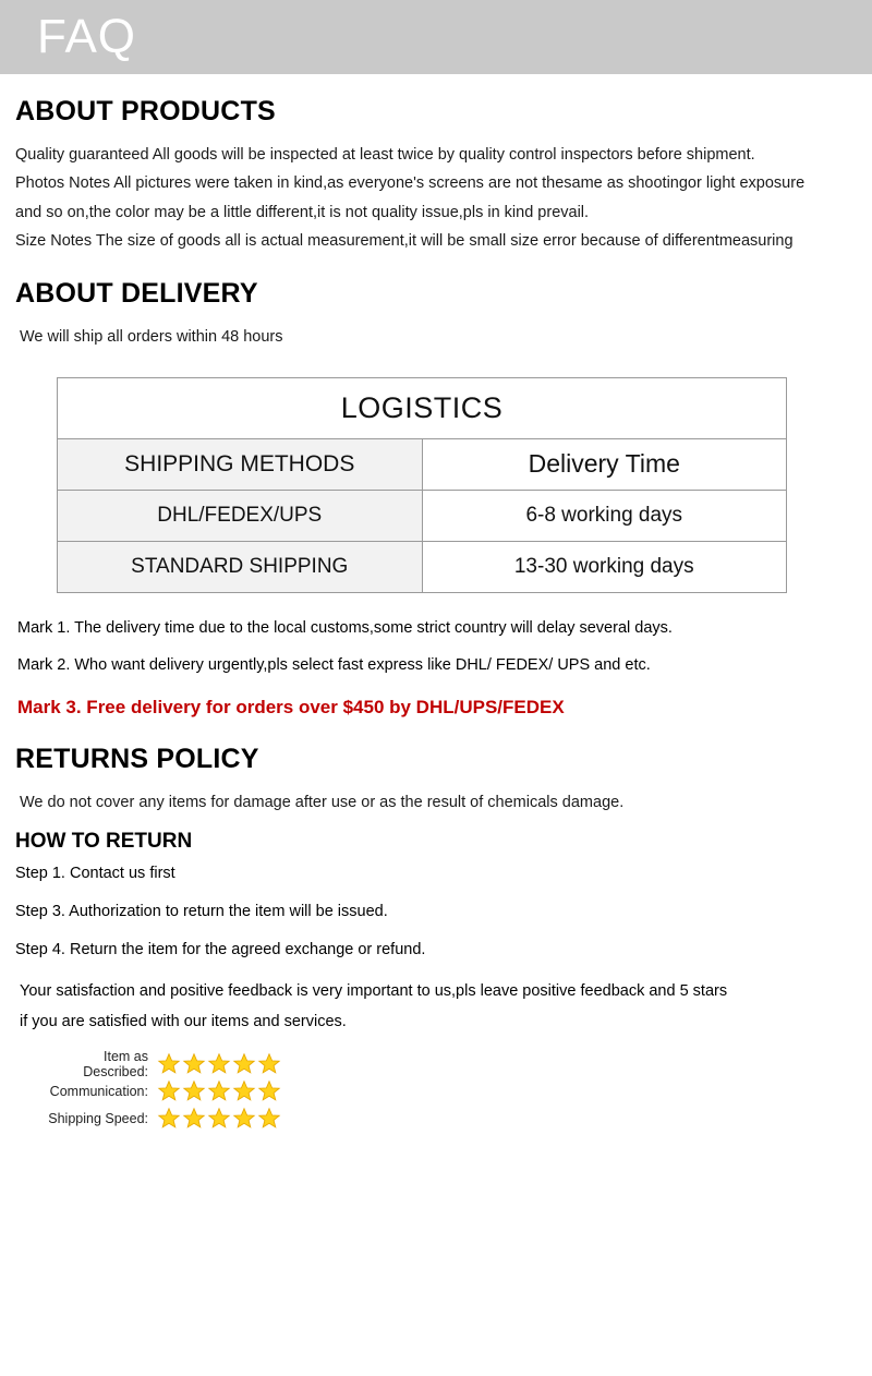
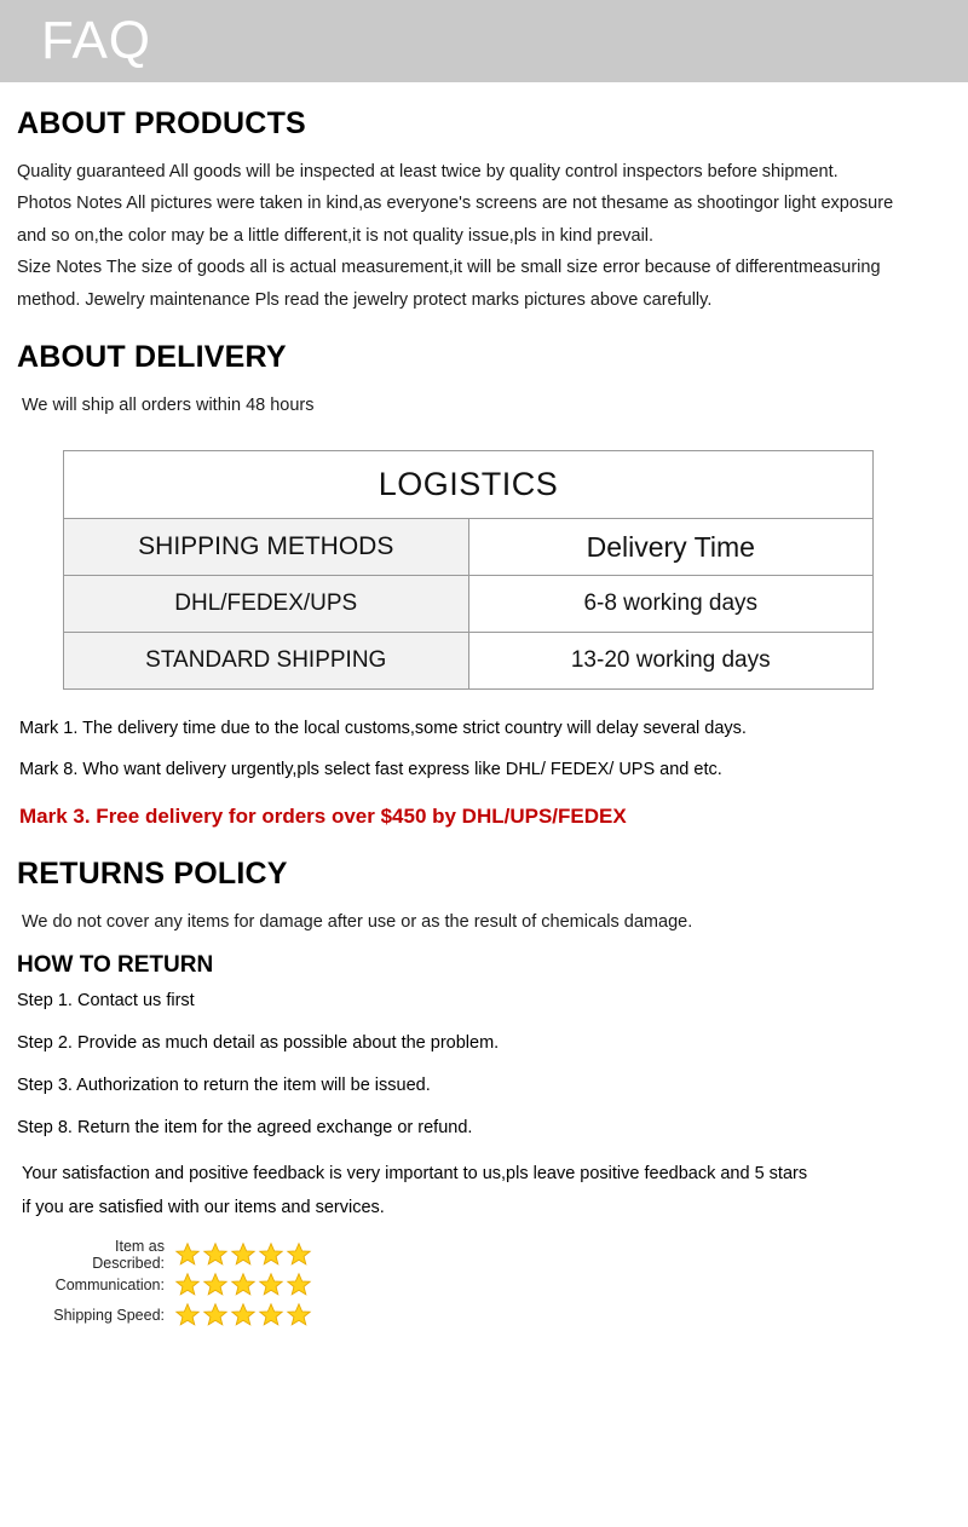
  FAQ
  ABOUT PRODUCTS
  Quality guaranteed All goods will be inspected at least twice by quality control inspectors before shipment.
  Photos Notes All pictures were taken in kind,as everyone's screens are not thesame as shootingor light exposure
  and so on,the color may be a little different,it is not quality issue,pls in kind prevail.
  Size Notes The size of goods all is actual measurement,it will be small size error because of differentmeasuring
+ method. Jewelry maintenance Pls read the jewelry protect marks pictures above carefully.
  ABOUT DELIVERY
  We will ship all orders within 48 hours
  LOGISTICS
  SHIPPING METHODS	Delivery Time
  DHL/FEDEX/UPS	6-8 working days
- STANDARD SHIPPING	13-30 working days
+ STANDARD SHIPPING	13-20 working days
  Mark 1. The delivery time due to the local customs,some strict country will delay several days.
- Mark 2. Who want delivery urgently,pls select fast express like DHL/ FEDEX/ UPS and etc.
+ Mark 8. Who want delivery urgently,pls select fast express like DHL/ FEDEX/ UPS and etc.
  Mark 3. Free delivery for orders over $450 by DHL/UPS/FEDEX
  RETURNS POLICY
  We do not cover any items for damage after use or as the result of chemicals damage.
  HOW TO RETURN
  Step 1. Contact us first
+ Step 2. Provide as much detail as possible about the problem.
  Step 3. Authorization to return the item will be issued.
- Step 4. Return the item for the agreed exchange or refund.
+ Step 8. Return the item for the agreed exchange or refund.
  Your satisfaction and positive feedback is very important to us,pls leave positive feedback and 5 stars
  if you are satisfied with our items and services.
  Item as Described:
  Communication:
  Shipping Speed:
